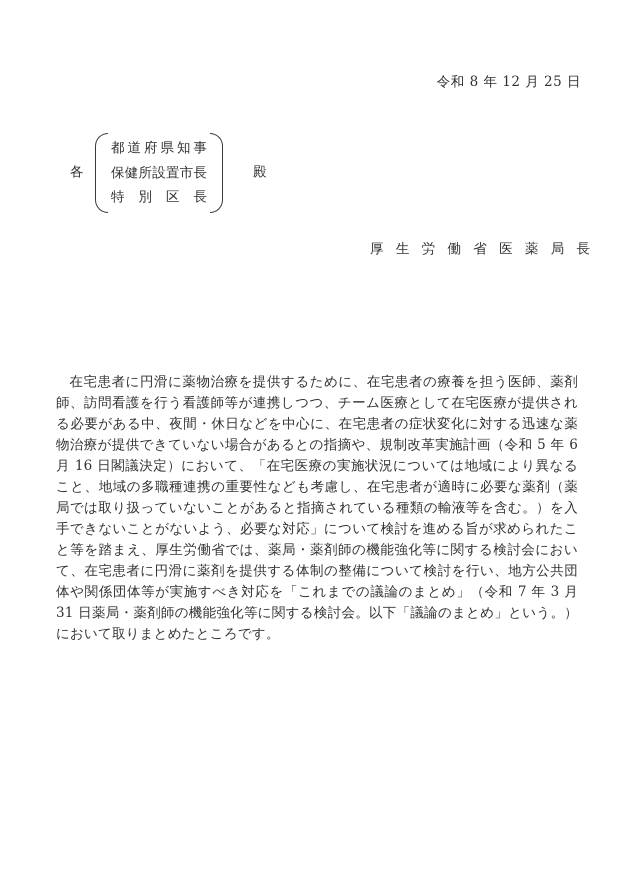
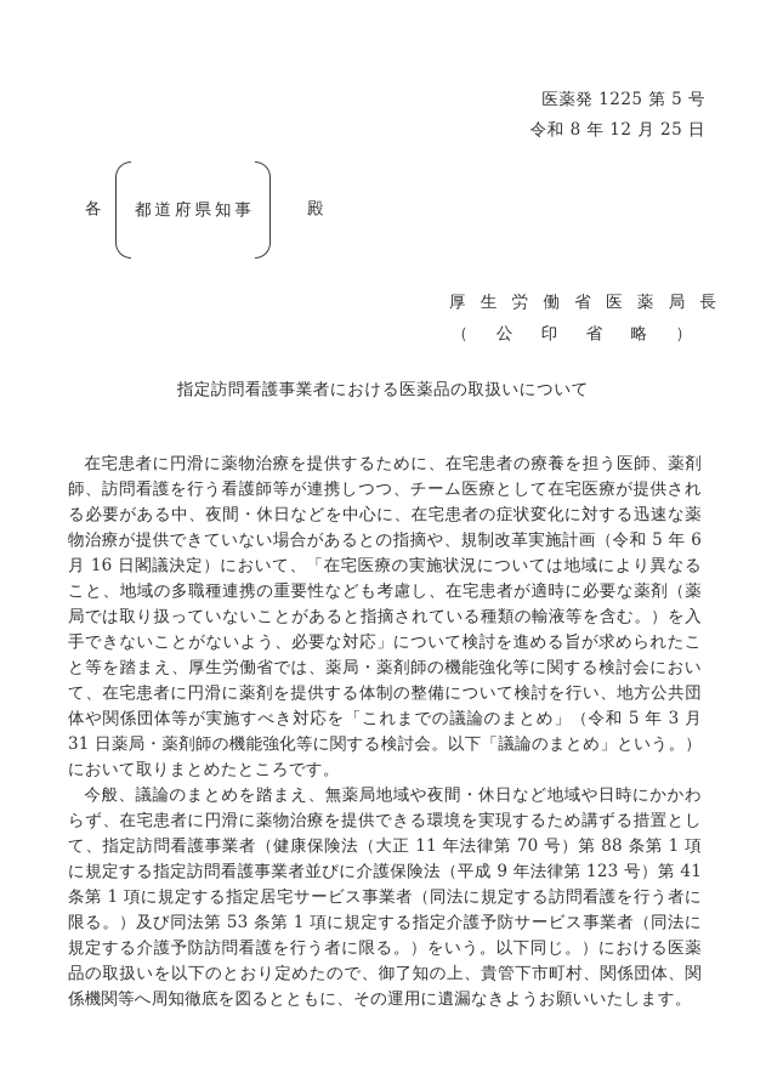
+ 医薬発 1225 第 5 号
  令和 8 年 12 月 25 日
  各
  都道府県知事
- 保健所設置市長
- 特別区長
  殿
  厚生労働省医薬局長
+ （公印省略）
+ 指定訪問看護事業者における医薬品の取扱いについて
- 在宅患者に円滑に薬物治療を提供するために、在宅患者の療養を担う医師、薬剤師、訪問看護を行う看護師等が連携しつつ、チーム医療として在宅医療が提供される必要がある中、夜間・休日などを中心に、在宅患者の症状変化に対する迅速な薬物治療が提供できていない場合があるとの指摘や、規制改革実施計画（令和 5 年 6 月 16 日閣議決定）において、「在宅医療の実施状況については地域により異なること、地域の多職種連携の重要性なども考慮し、在宅患者が適時に必要な薬剤（薬局では取り扱っていないことがあると指摘されている種類の輸液等を含む。）を入手できないことがないよう、必要な対応」について検討を進める旨が求められたこと等を踏まえ、厚生労働省では、薬局・薬剤師の機能強化等に関する検討会において、在宅患者に円滑に薬剤を提供する体制の整備について検討を行い、地方公共団体や関係団体等が実施すべき対応を「これまでの議論のまとめ」（令和 7 年 3 月 31 日薬局・薬剤師の機能強化等に関する検討会。以下「議論のまとめ」という。）において取りまとめたところです。
+ 在宅患者に円滑に薬物治療を提供するために、在宅患者の療養を担う医師、薬剤師、訪問看護を行う看護師等が連携しつつ、チーム医療として在宅医療が提供される必要がある中、夜間・休日などを中心に、在宅患者の症状変化に対する迅速な薬物治療が提供できていない場合があるとの指摘や、規制改革実施計画（令和 5 年 6 月 16 日閣議決定）において、「在宅医療の実施状況については地域により異なること、地域の多職種連携の重要性なども考慮し、在宅患者が適時に必要な薬剤（薬局では取り扱っていないことがあると指摘されている種類の輸液等を含む。）を入手できないことがないよう、必要な対応」について検討を進める旨が求められたこと等を踏まえ、厚生労働省では、薬局・薬剤師の機能強化等に関する検討会において、在宅患者に円滑に薬剤を提供する体制の整備について検討を行い、地方公共団体や関係団体等が実施すべき対応を「これまでの議論のまとめ」（令和 5 年 3 月 31 日薬局・薬剤師の機能強化等に関する検討会。以下「議論のまとめ」という。）において取りまとめたところです。
+ 今般、議論のまとめを踏まえ、無薬局地域や夜間・休日など地域や日時にかかわらず、在宅患者に円滑に薬物治療を提供できる環境を実現するため講ずる措置として、指定訪問看護事業者（健康保険法（大正 11 年法律第 70 号）第 88 条第 1 項に規定する指定訪問看護事業者並びに介護保険法（平成 9 年法律第 123 号）第 41 条第 1 項に規定する指定居宅サービス事業者（同法に規定する訪問看護を行う者に限る。）及び同法第 53 条第 1 項に規定する指定介護予防サービス事業者（同法に規定する介護予防訪問看護を行う者に限る。）をいう。以下同じ。）における医薬品の取扱いを以下のとおり定めたので、御了知の上、貴管下市町村、関係団体、関係機関等へ周知徹底を図るとともに、その運用に遺漏なきようお願いいたします。
